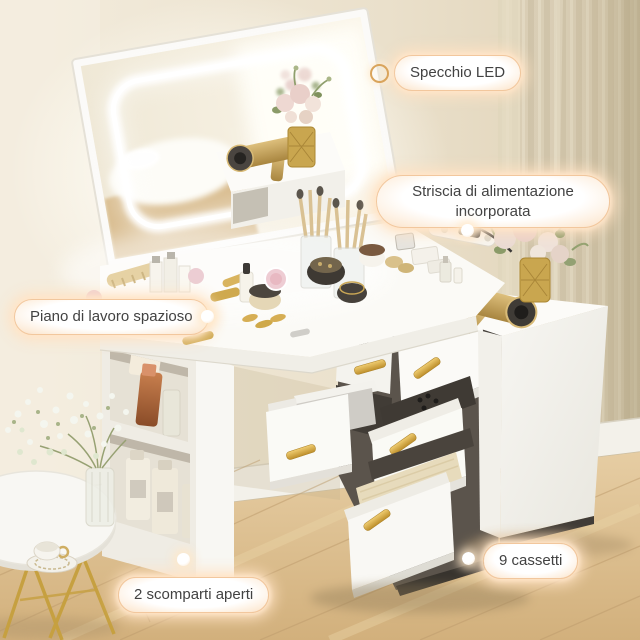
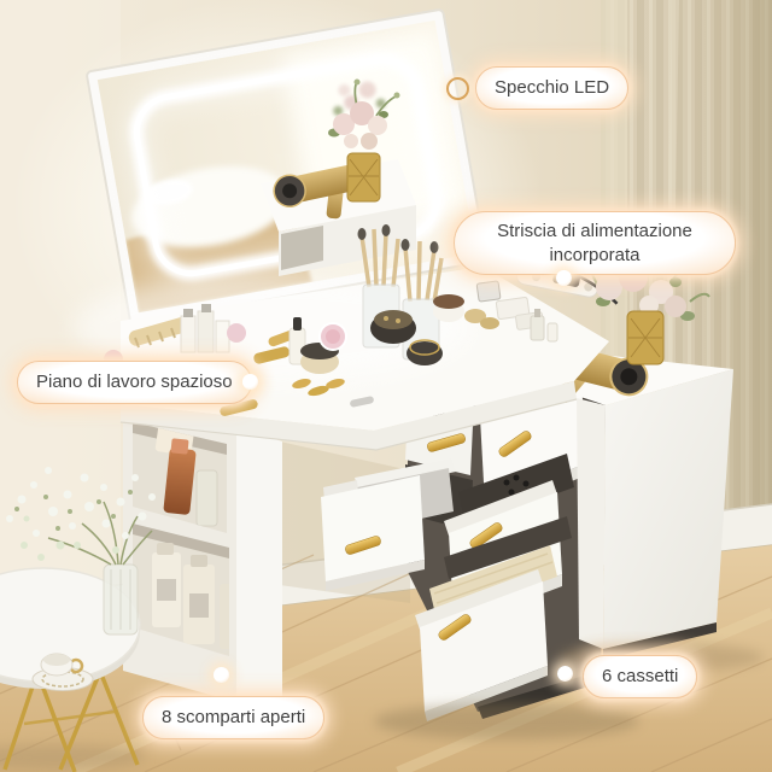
  Specchio LED
  Striscia di alimentazione incorporata
  Piano di lavoro spazioso
- 9 cassetti
+ 6 cassetti
- 2 scomparti aperti
+ 8 scomparti aperti
